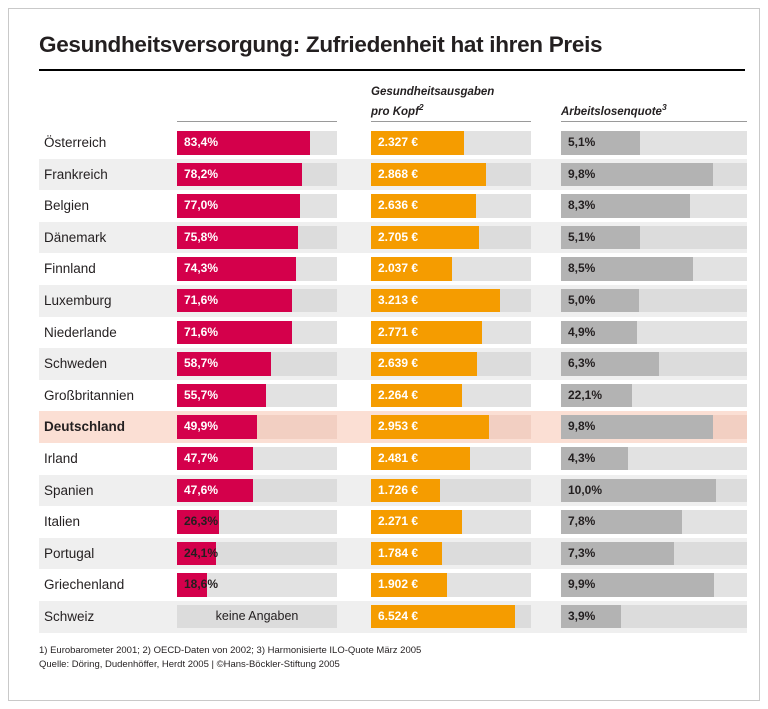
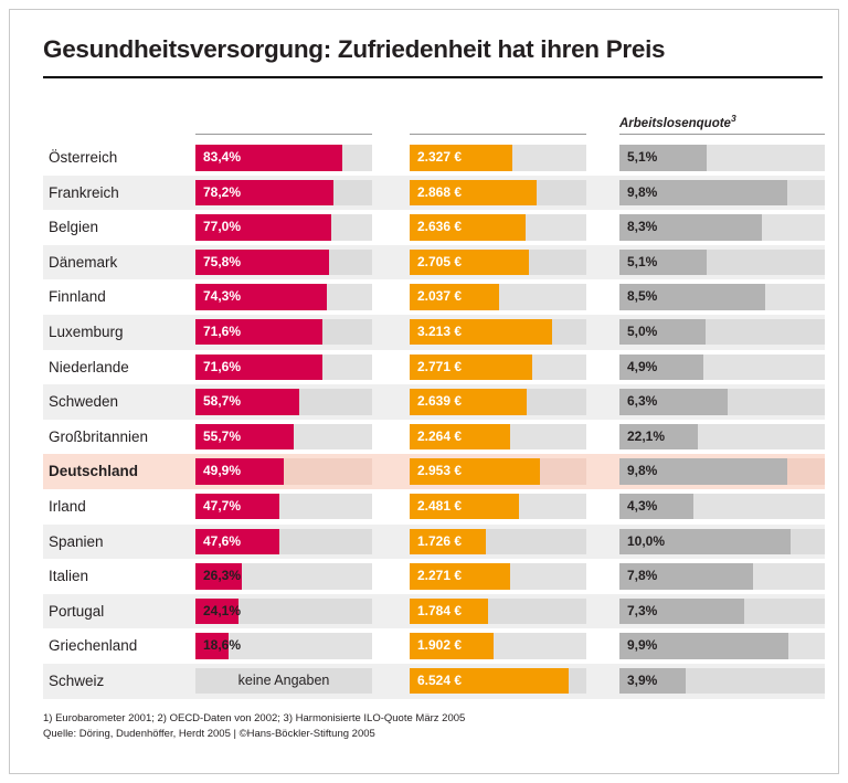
  Gesundheitsversorgung: Zufriedenheit hat ihren Preis
- Gesundheitsausgaben
- pro Kopf2
  Arbeitslosenquote3
  Österreich
  83,4%
  2.327 €
  5,1%
  Frankreich
  78,2%
  2.868 €
  9,8%
  Belgien
  77,0%
  2.636 €
  8,3%
  Dänemark
  75,8%
  2.705 €
  5,1%
  Finnland
  74,3%
  2.037 €
  8,5%
  Luxemburg
  71,6%
  3.213 €
  5,0%
  Niederlande
  71,6%
  2.771 €
  4,9%
  Schweden
  58,7%
  2.639 €
  6,3%
  Großbritannien
  55,7%
  2.264 €
  22,1%
  Deutschland
  49,9%
  2.953 €
  9,8%
  Irland
  47,7%
  2.481 €
  4,3%
  Spanien
  47,6%
  1.726 €
  10,0%
  Italien
  26,3%
  2.271 €
  7,8%
  Portugal
  24,1%
  1.784 €
  7,3%
  Griechenland
  18,6%
  1.902 €
  9,9%
  Schweiz
  keine Angaben
  6.524 €
  3,9%
  1) Eurobarometer 2001; 2) OECD-Daten von 2002; 3) Harmonisierte ILO-Quote März 2005
  Quelle: Döring, Dudenhöffer, Herdt 2005 | ©Hans-Böckler-Stiftung 2005
